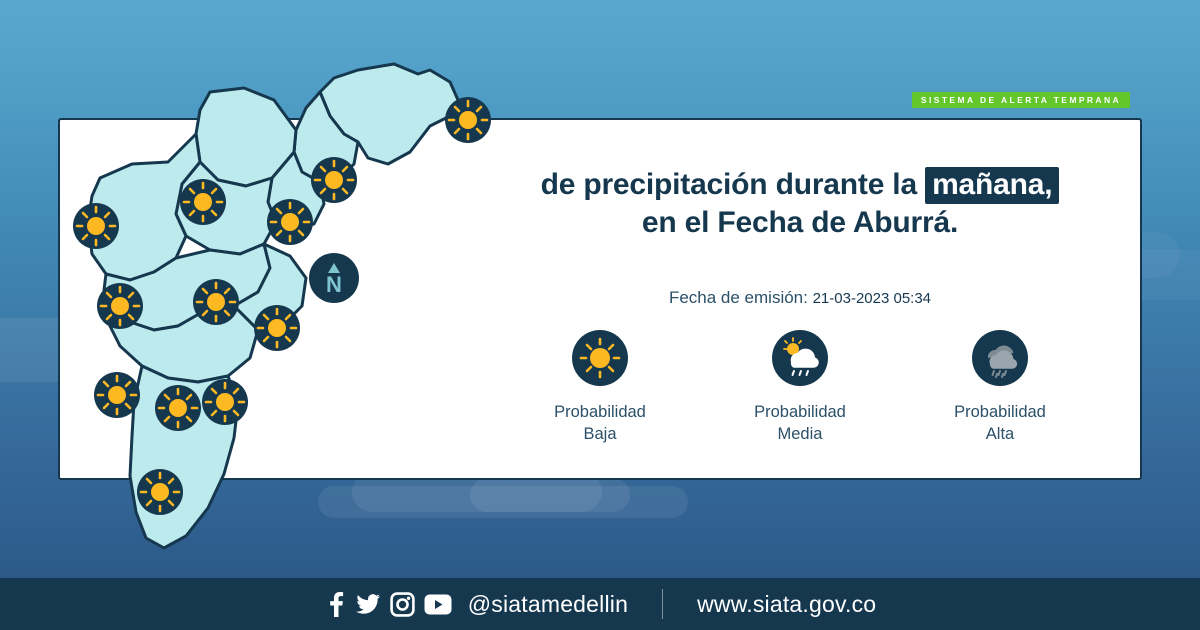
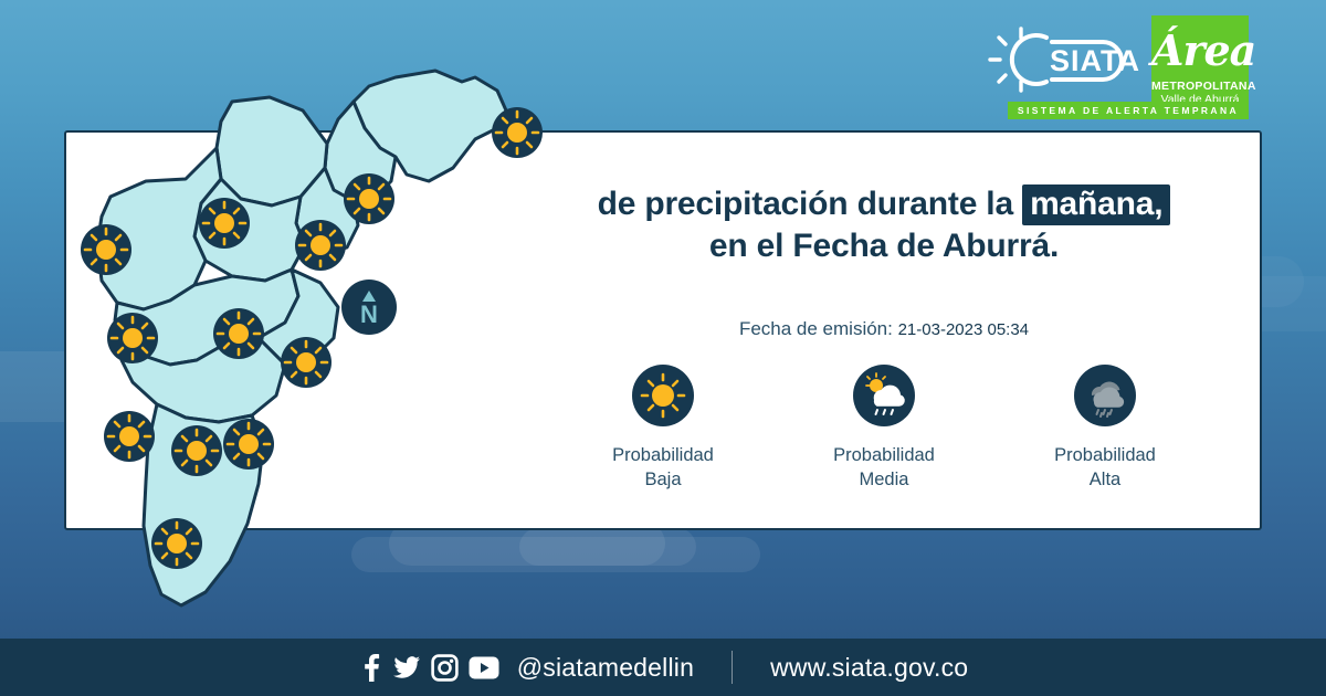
+ SIATA
+ Área
+ METROPOLITANA
+ Valle de Aburrá
  SISTEMA DE ALERTA TEMPRANA
  N
  de precipitación durante la mañana,
  en el Fecha de Aburrá.
  Fecha de emisión: 21-03-2023 05:34
  Probabilidad
  Baja
  Probabilidad
  Media
  Probabilidad
  Alta
  @siatamedellin
  www.siata.gov.co
